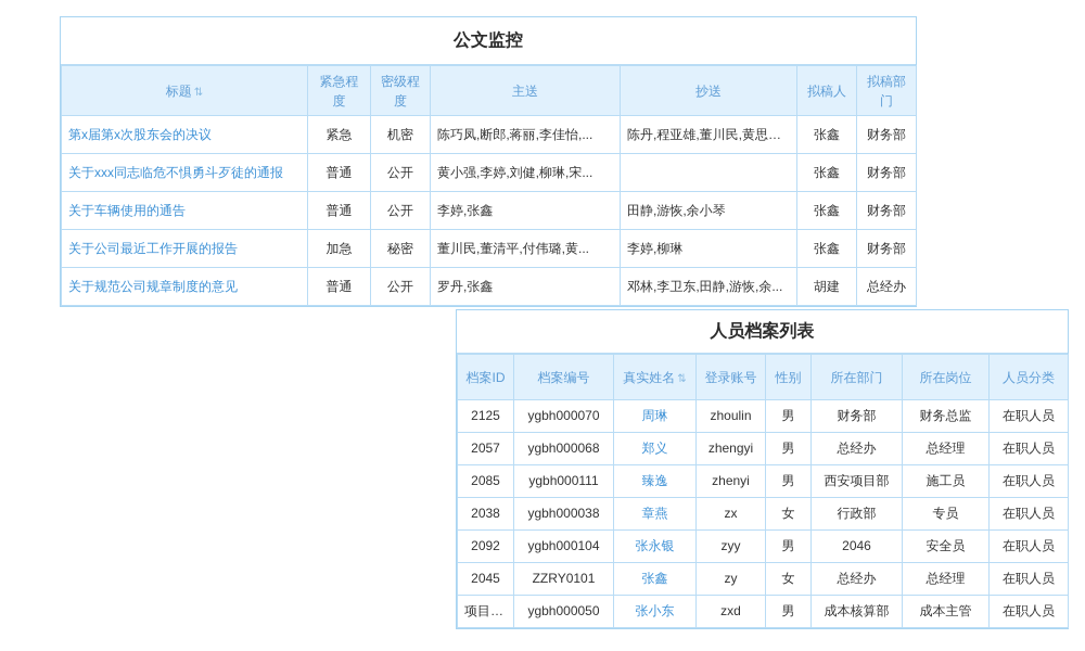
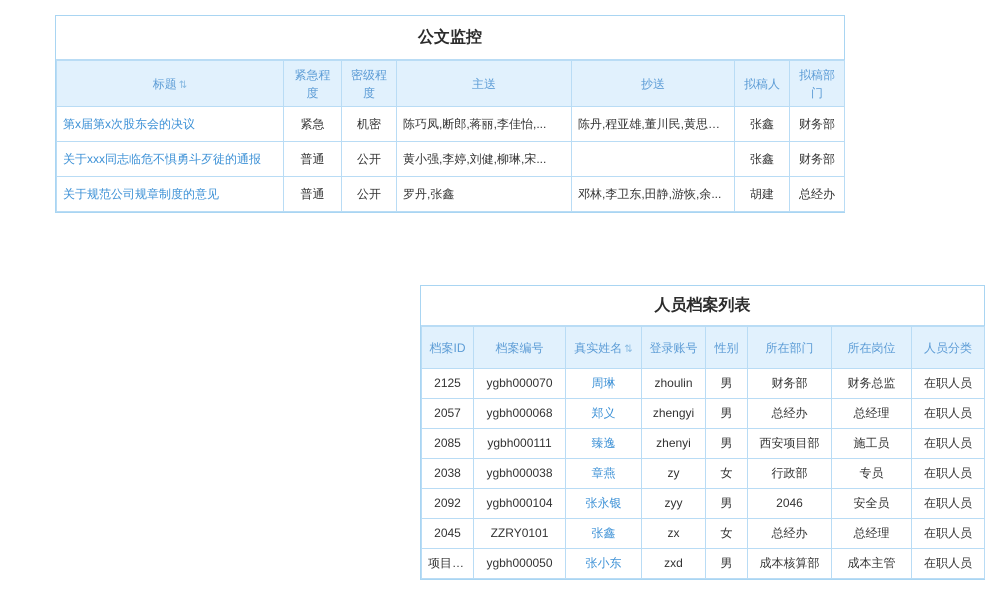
  公文监控
  标题 ⇅	紧急程度	密级程度	主送	抄送	拟稿人	拟稿部门
  第x届第x次股东会的决议	紧急	机密	陈巧凤,断郎,蒋丽,李佳怡,...	陈丹,程亚雄,董川民,黄思璐...	张鑫	财务部
  关于xxx同志临危不惧勇斗歹徒的通报	普通	公开	黄小强,李婷,刘健,柳琳,宋...		张鑫	财务部
- 关于车辆使用的通告	普通	公开	李婷,张鑫	田静,游恢,余小琴	张鑫	财务部
- 关于公司最近工作开展的报告	加急	秘密	董川民,董清平,付伟璐,黄...	李婷,柳琳	张鑫	财务部
  关于规范公司规章制度的意见	普通	公开	罗丹,张鑫	邓林,李卫东,田静,游恢,余...	胡建	总经办
  人员档案列表
  档案ID	档案编号	真实姓名 ⇅	登录账号	性别	所在部门	所在岗位	人员分类
  2125	ygbh000070	周琳	zhoulin	男	财务部	财务总监	在职人员
  2057	ygbh000068	郑义	zhengyi	男	总经办	总经理	在职人员
  2085	ygbh000111	臻逸	zhenyi	男	西安项目部	施工员	在职人员
- 2038	ygbh000038	章燕	zx	女	行政部	专员	在职人员
+ 2038	ygbh000038	章燕	zy	女	行政部	专员	在职人员
  2092	ygbh000104	张永银	zyy	男	2046	安全员	在职人员
- 2045	ZZRY0101	张鑫	zy	女	总经办	总经理	在职人员
+ 2045	ZZRY0101	张鑫	zx	女	总经办	总经理	在职人员
  项目一部	ygbh000050	张小东	zxd	男	成本核算部	成本主管	在职人员
